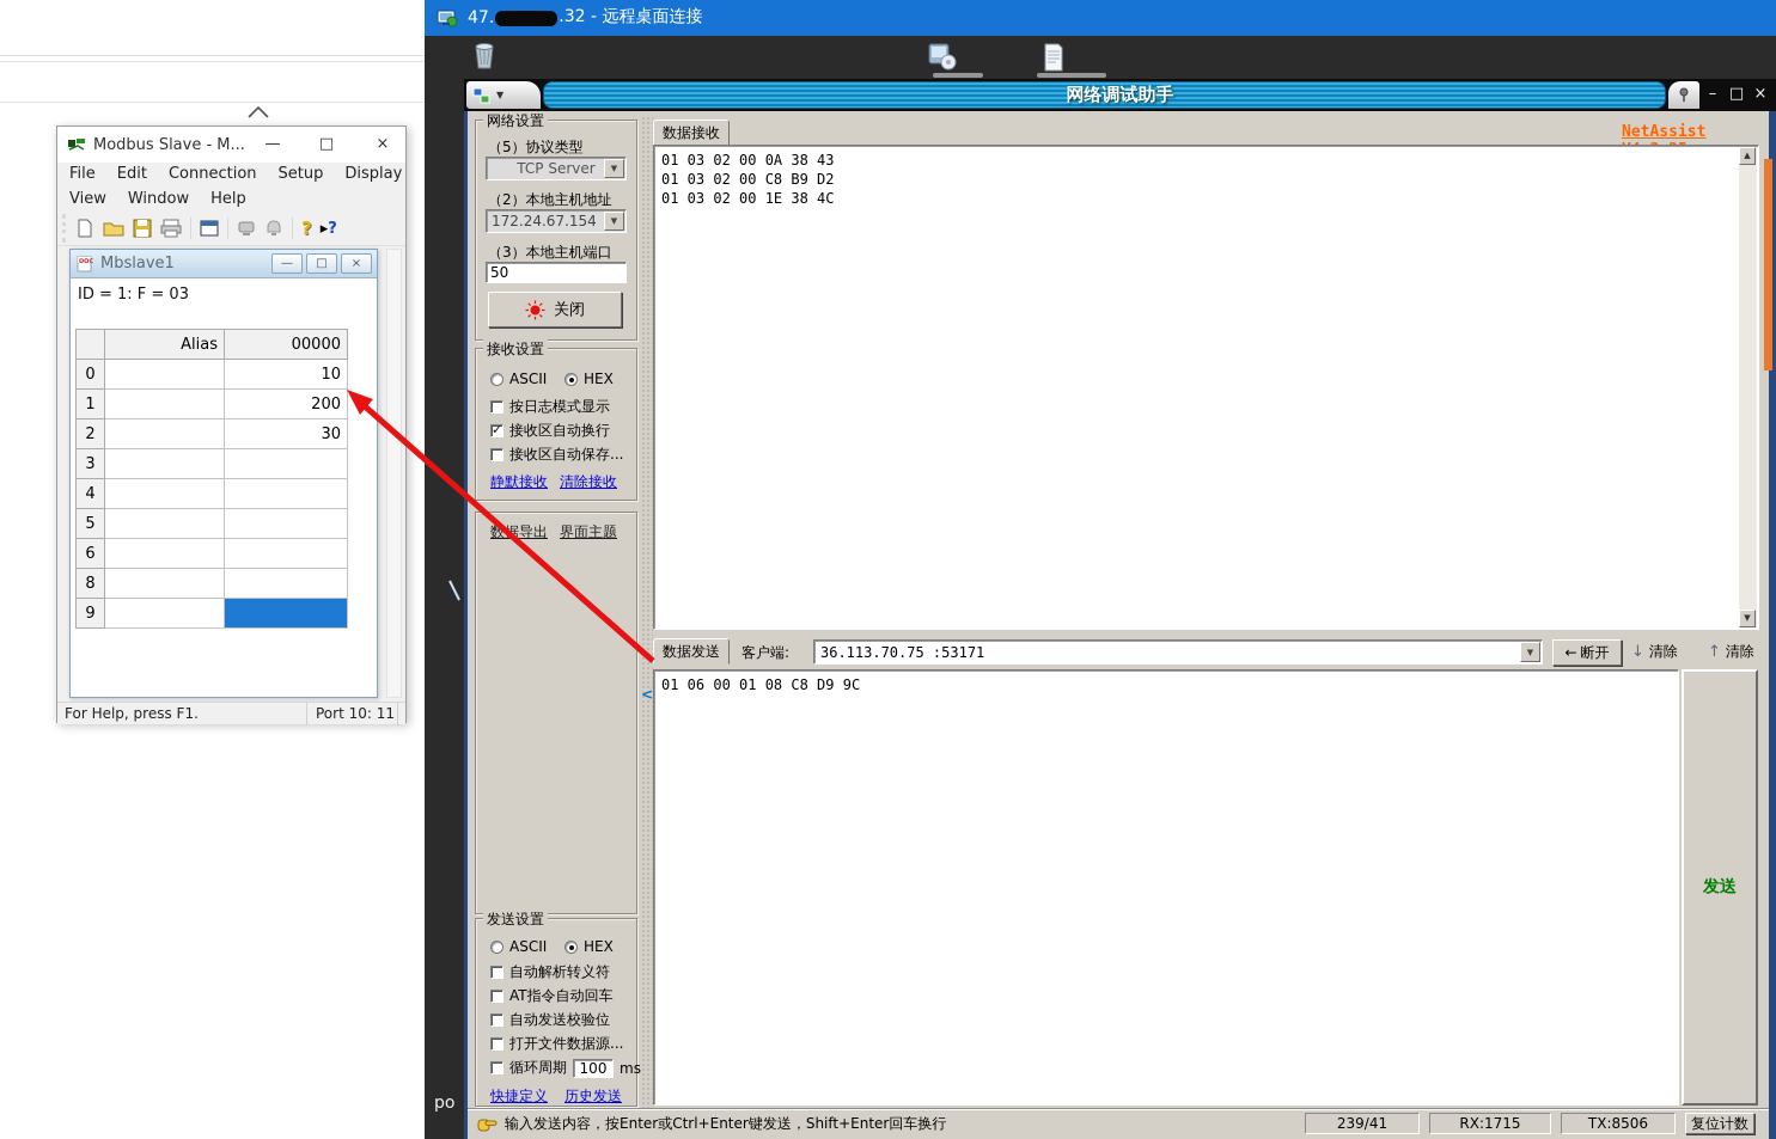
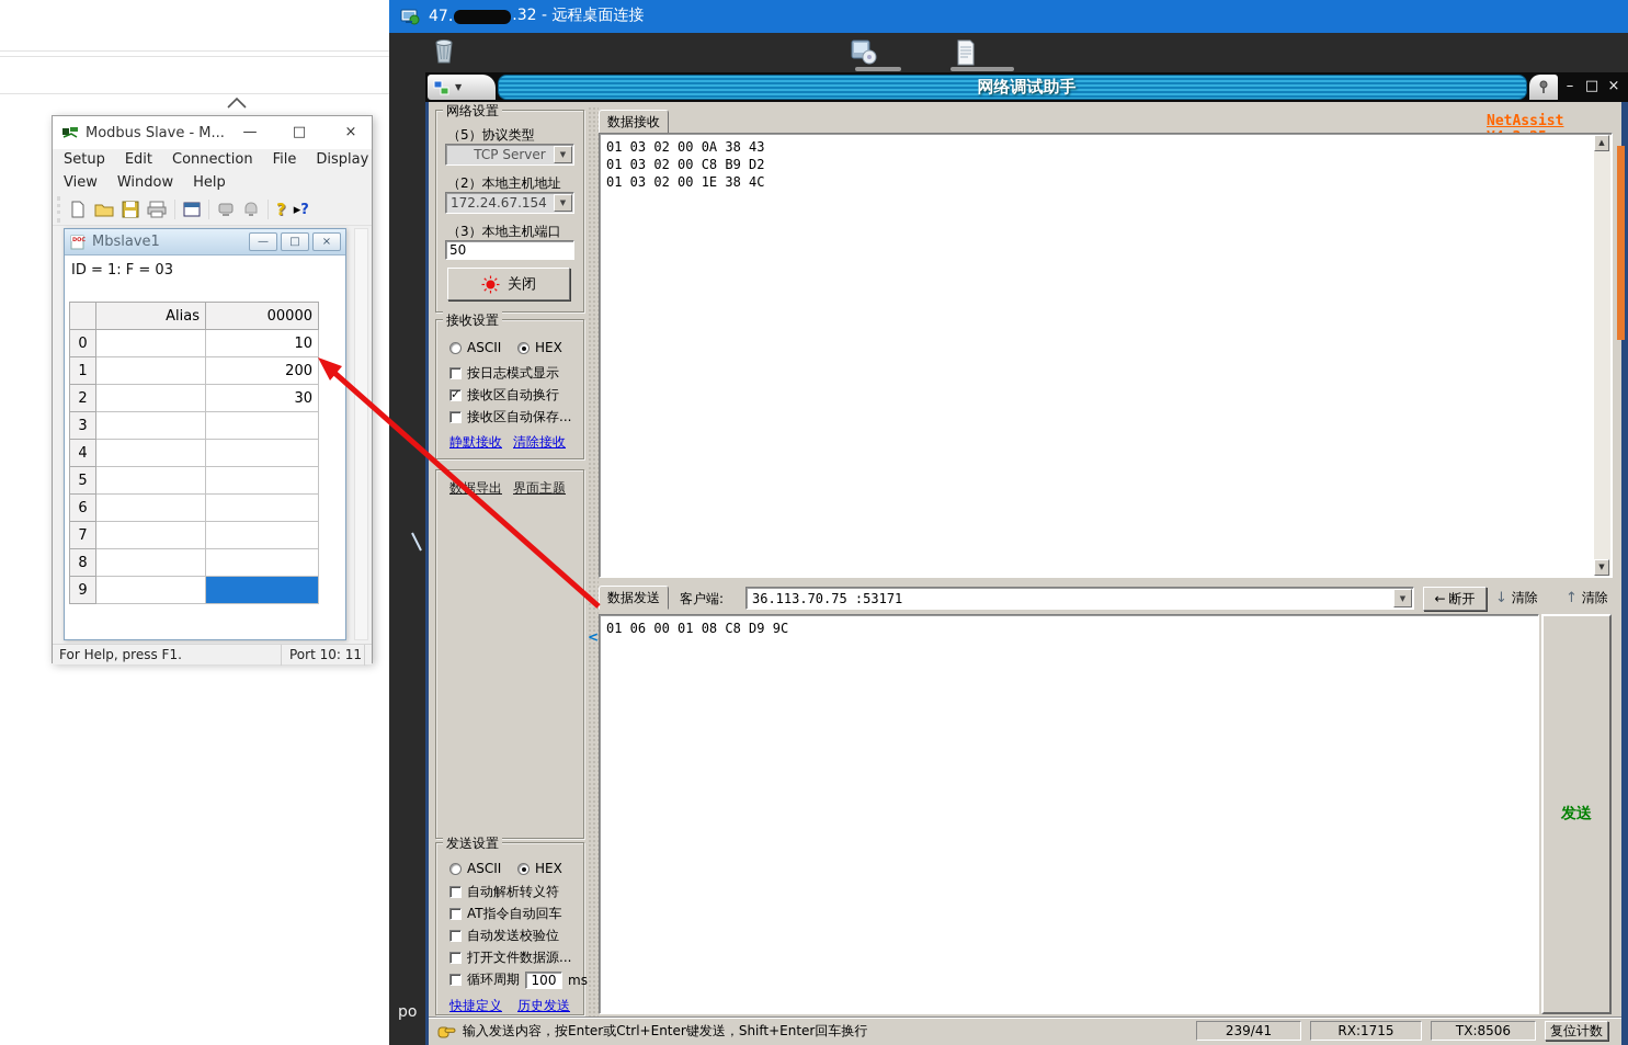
  Modbus Slave - M...
  —
  □
  ×
- File
+ Setup
  Edit
  Connection
- Setup
+ File
  Display
  View
  Window
  Help
  ?
  ▸?
  Mbslave1
  —
  □
  ×
  ID = 1: F = 03
  	Alias	00000
  0		10
  1		200
  2		30
  3
  4
  5
  6
+ 7
  8
  9
  For Help, press F1.
  Port 10: 11
  47.
  .32 - 远程桌面连接
  po
  ▼
  网络调试助手
  –
  □
  ×
  网络设置
  （5）协议类型
  TCP Server
  ▼
  （2）本地主机地址
  172.24.67.154
  ▼
  （3）本地主机端口
  50
  关闭
  接收设置
  ASCII
  HEX
  按日志模式显示
  接收区自动换行
  接收区自动保存...
  静默接收
  清除接收
  数据导出
  界面主题
  发送设置
  ASCII
  HEX
  自动解析转义符
  AT指令自动回车
  自动发送校验位
  打开文件数据源...
  循环周期
  100
  ms
  快捷定义
  历史发送
  <
  数据接收
  01 03 02 00 0A 38 43 01 03 02 00 C8 B9 D2 01 03 02 00 1E 38 4C
  ▲
  ▼
  数据发送
  客户端:
  36.113.70.75 :53171
  ▼
  ←
  断开
  ↓
  清除
  ↑
  清除
  01 06 00 01 08 C8 D9 9C
  发送
  输入发送内容，按Enter或Ctrl+Enter键发送，Shift+Enter回车换行
  239/41
  RX:1715
  TX:8506
  复位计数
